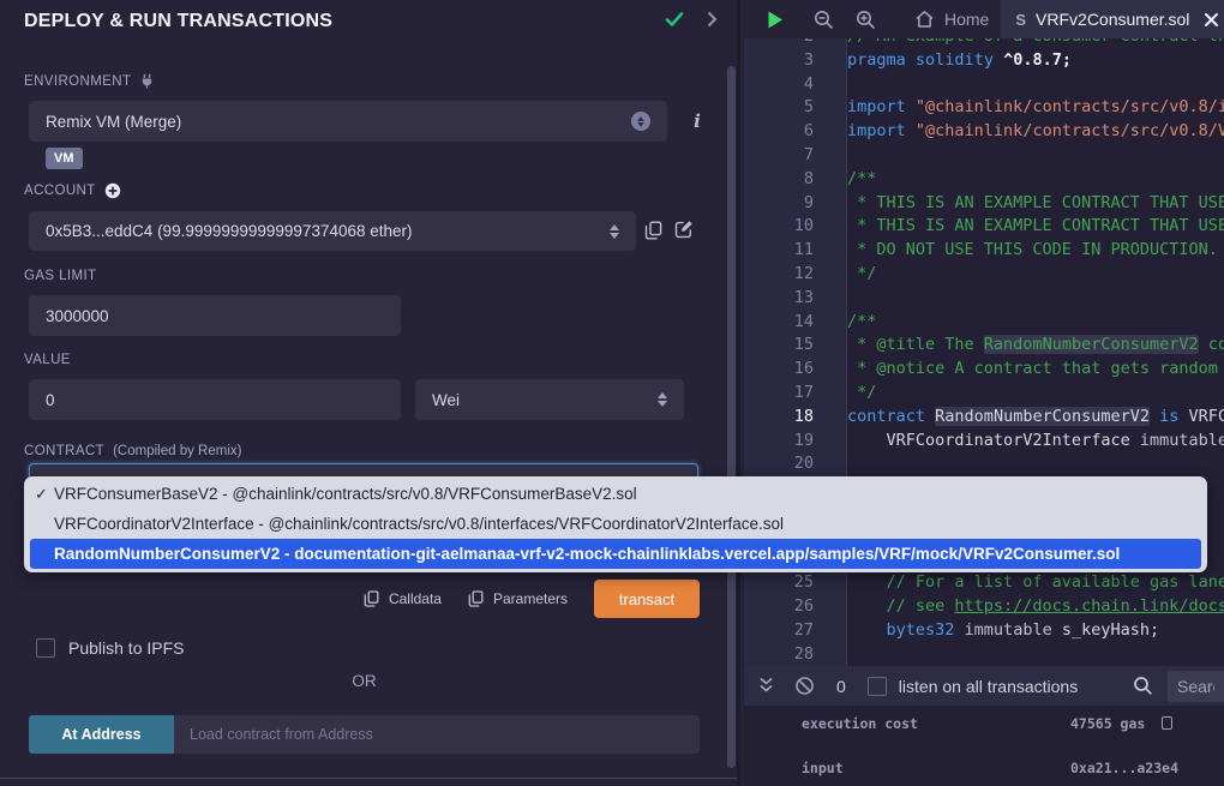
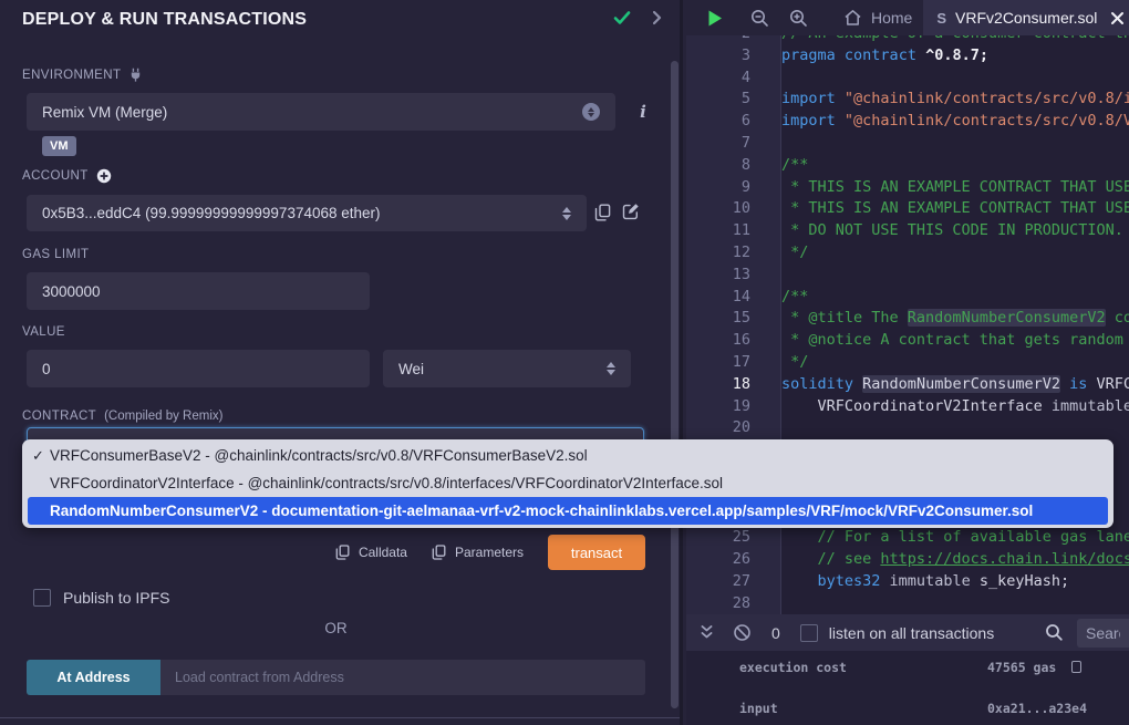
  DEPLOY & RUN TRANSACTIONS
  ENVIRONMENT
  Remix VM (Merge)
  i
  VM
  ACCOUNT
  0x5B3...eddC4 (99.99999999999997374068 ether)
  GAS LIMIT
  3000000
  VALUE
  0
  Wei
  CONTRACT
  (Compiled by Remix)
  Calldata
  Parameters
  transact
  Publish to IPFS
  OR
  At Address
  Load contract from Address
  Home
  S
  VRFv2Consumer.sol
  3
- pragma solidity ^0.8.7;
+ pragma contract ^0.8.7;
  4
  5
  import "@chainlink/contracts/src/v0.8/i
  6
  import "@chainlink/contracts/src/v0.8/V
  7
  8
  /**
  9
  * THIS IS AN EXAMPLE CONTRACT THAT USE
  10
  * THIS IS AN EXAMPLE CONTRACT THAT USE
  11
  * DO NOT USE THIS CODE IN PRODUCTION.
  12
  */
  13
  14
  /**
  15
  * @title The RandomNumberConsumerV2 co
  16
  * @notice A contract that gets random
  17
  */
  18
- contract RandomNumberConsumerV2 is VRFC
+ solidity RandomNumberConsumerV2 is VRFC
  19
  VRFCoordinatorV2Interface immutable
  20
  25
  // For a list of available gas lane
  26
  // see https://docs.chain.link/docs
  27
  bytes32 immutable s_keyHash;
  28
  0
  listen on all transactions
  execution cost
  47565 gas
  input
  0xa21...a23e4
  ✓
  VRFConsumerBaseV2 - @chainlink/contracts/src/v0.8/VRFConsumerBaseV2.sol
  VRFCoordinatorV2Interface - @chainlink/contracts/src/v0.8/interfaces/VRFCoordinatorV2Interface.sol
  RandomNumberConsumerV2 - documentation-git-aelmanaa-vrf-v2-mock-chainlinklabs.vercel.app/samples/VRF/mock/VRFv2Consumer.sol
